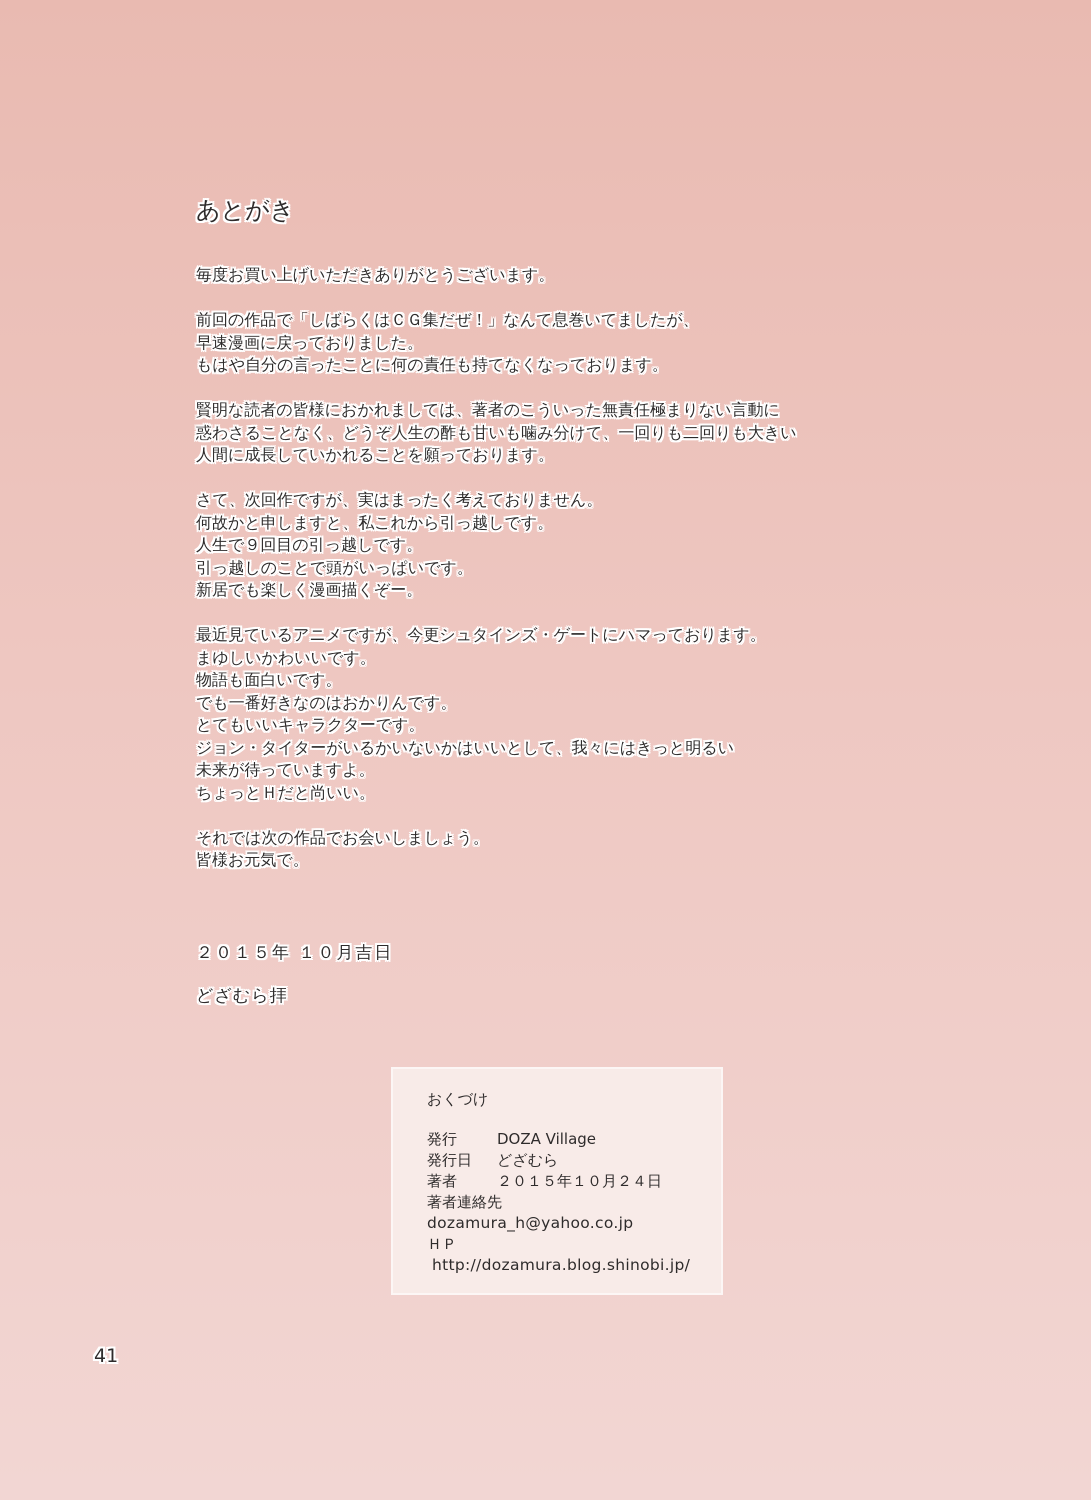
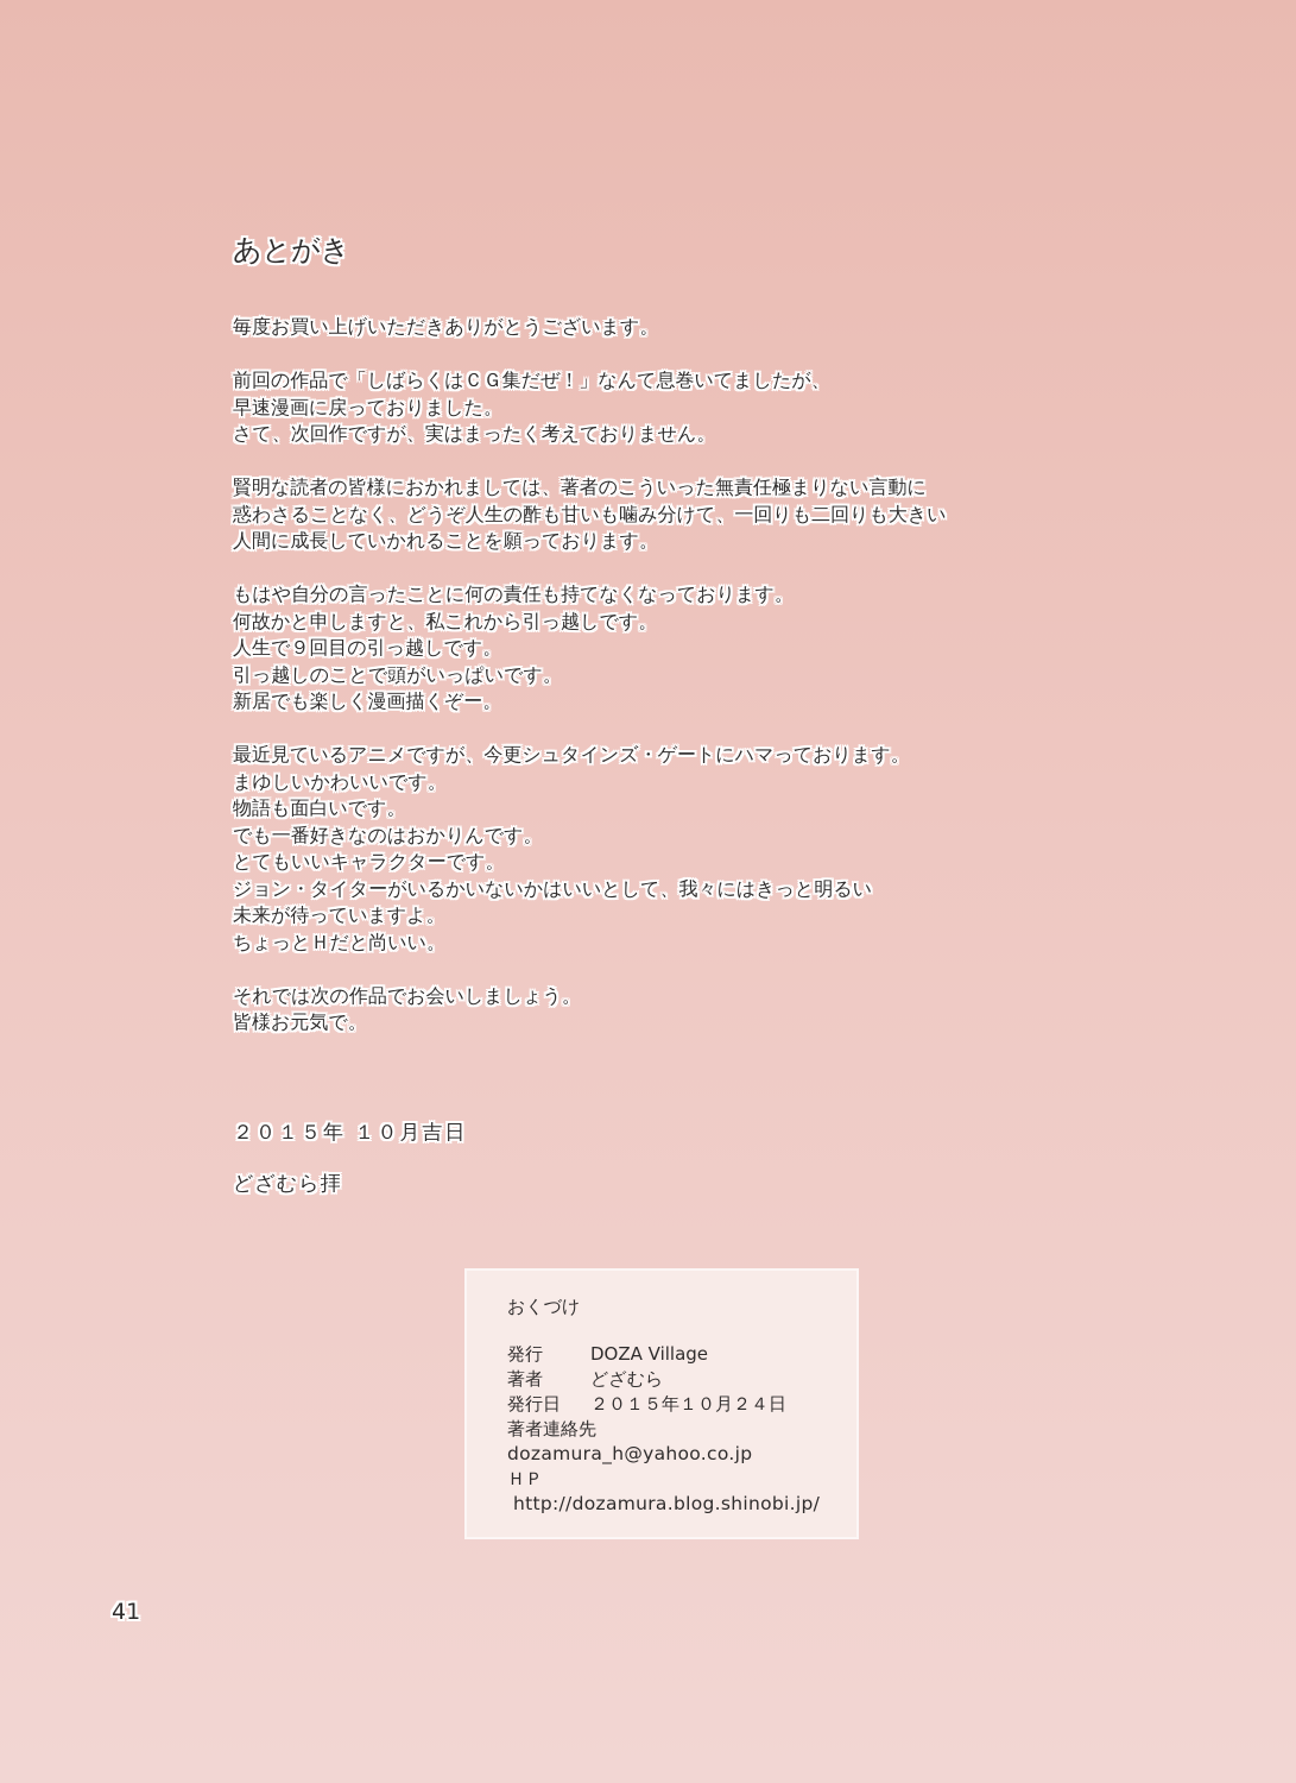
  あとがき
  毎度お買い上げいただきありがとうございます。
  前回の作品で「しばらくはＣＧ集だぜ！」なんて息巻いてましたが、
  早速漫画に戻っておりました。
- もはや自分の言ったことに何の責任も持てなくなっております。
+ さて、次回作ですが、実はまったく考えておりません。
  賢明な読者の皆様におかれましては、著者のこういった無責任極まりない言動に
  惑わさることなく、どうぞ人生の酢も甘いも噛み分けて、一回りも二回りも大きい
  人間に成長していかれることを願っております。
- さて、次回作ですが、実はまったく考えておりません。
+ もはや自分の言ったことに何の責任も持てなくなっております。
  何故かと申しますと、私これから引っ越しです。
  人生で９回目の引っ越しです。
  引っ越しのことで頭がいっぱいです。
  新居でも楽しく漫画描くぞー。
  最近見ているアニメですが、今更シュタインズ・ゲートにハマっております。
  まゆしいかわいいです。
  物語も面白いです。
  でも一番好きなのはおかりんです。
  とてもいいキャラクターです。
  ジョン・タイターがいるかいないかはいいとして、我々にはきっと明るい
  未来が待っていますよ。
  ちょっとＨだと尚いい。
  それでは次の作品でお会いしましょう。
  皆様お元気で。
  ２０１５年 １０月吉日
  どざむら拝
  おくづけ
  発行
  DOZA Village
- 発行日
+ 著者
  どざむら
- 著者
+ 発行日
  ２０１５年１０月２４日
  著者連絡先
  dozamura_h@yahoo.co.jp
  ＨＰ
  http://dozamura.blog.shinobi.jp/
  41
